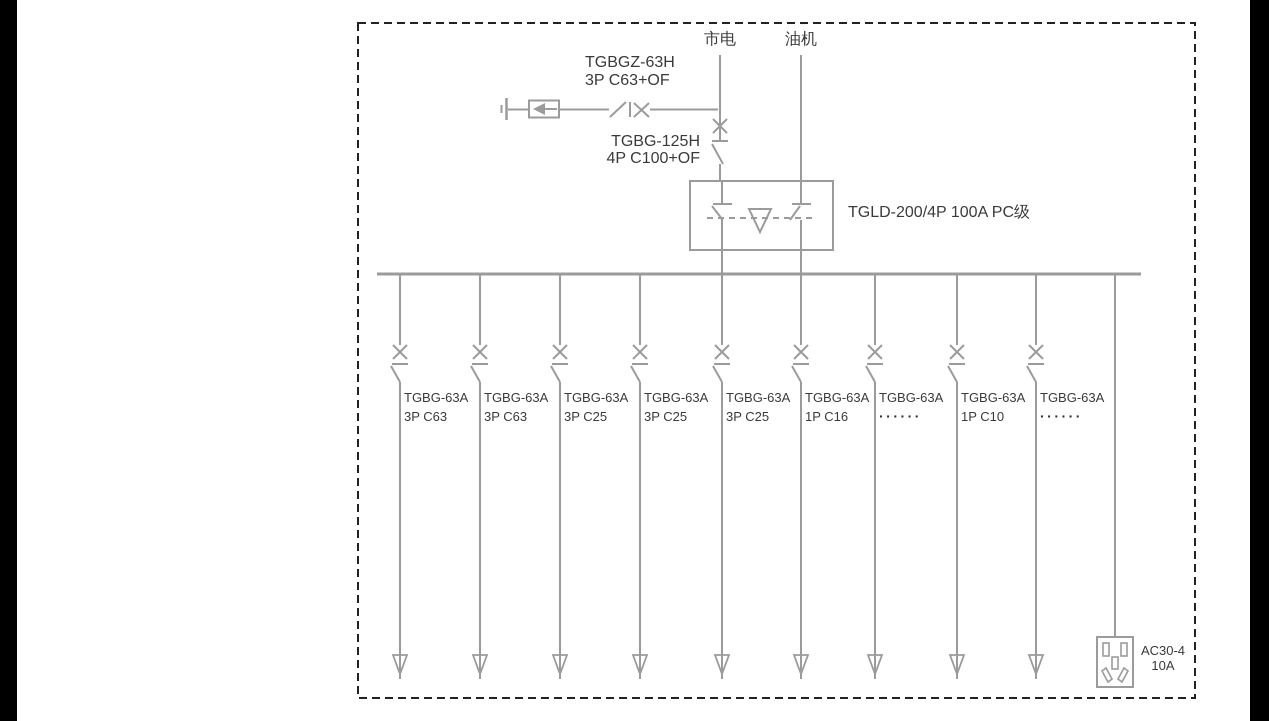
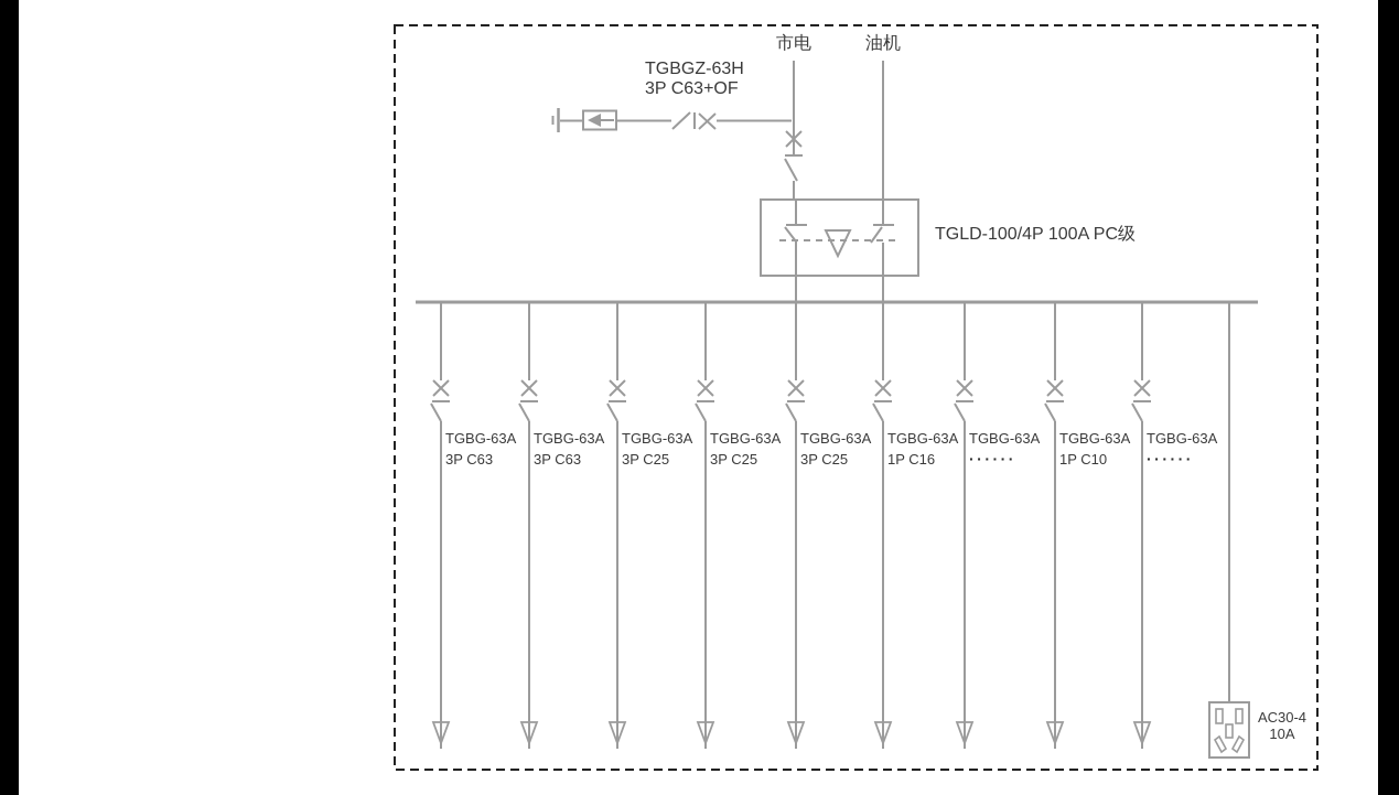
  市电
  油机
  TGBGZ-63H
  3P C63+OF
- TGBG-125H
- 4P C100+OF
- TGLD-200/4P 100A PC级
+ TGLD-100/4P 100A PC级
  AC30-4
  10A
  TGBG-63A
  3P C63
  TGBG-63A
  3P C63
  TGBG-63A
  3P C25
  TGBG-63A
  3P C25
  TGBG-63A
  3P C25
  TGBG-63A
  1P C16
  TGBG-63A
  ······
  TGBG-63A
  1P C10
  TGBG-63A
  ······
